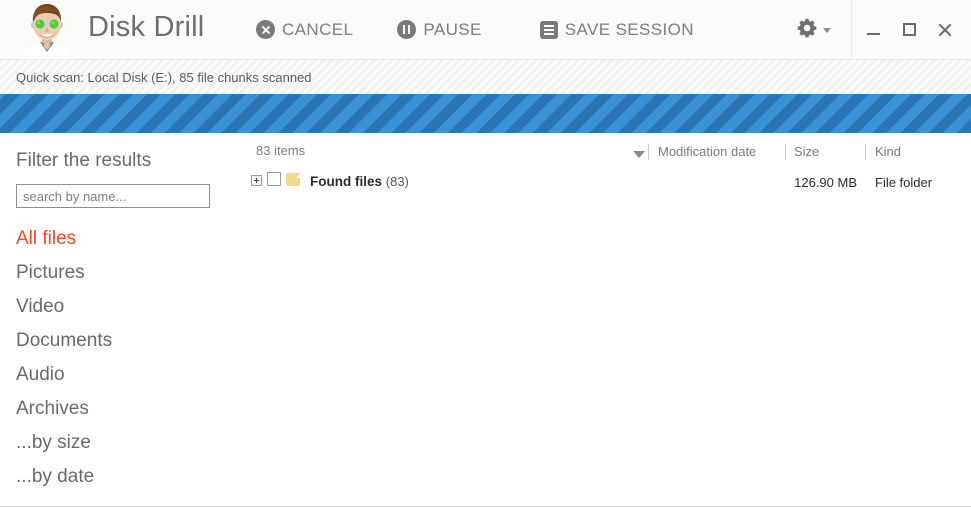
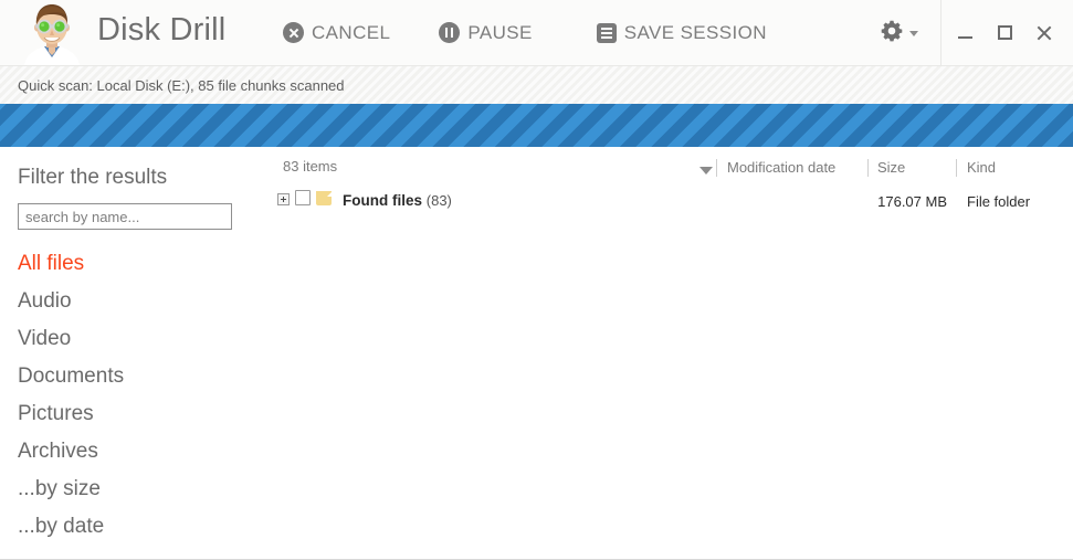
  Disk Drill
  CANCEL
  PAUSE
  SAVE SESSION
  Quick scan: Local Disk (E:), 85 file chunks scanned
  Filter the results
  search by name...
  All files
- Pictures
+ Audio
  Video
  Documents
- Audio
+ Pictures
  Archives
  ...by size
  ...by date
  83 items
  Modification date
  Size
  Kind
  Found files (83)
- 126.90 MB
+ 176.07 MB
  File folder
